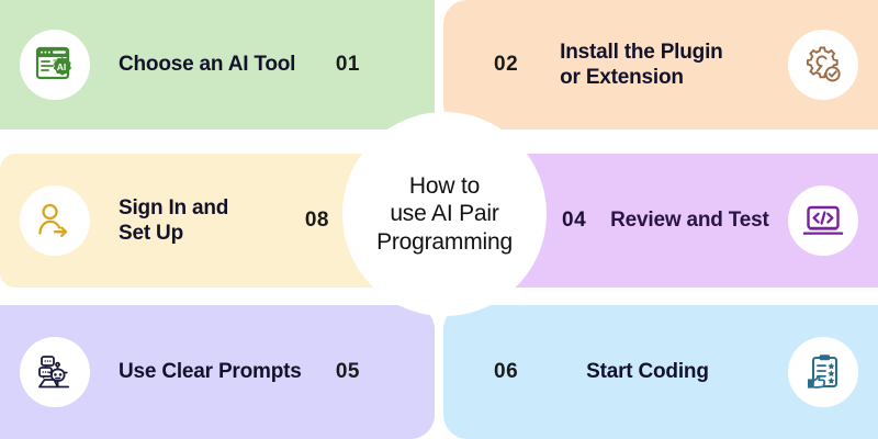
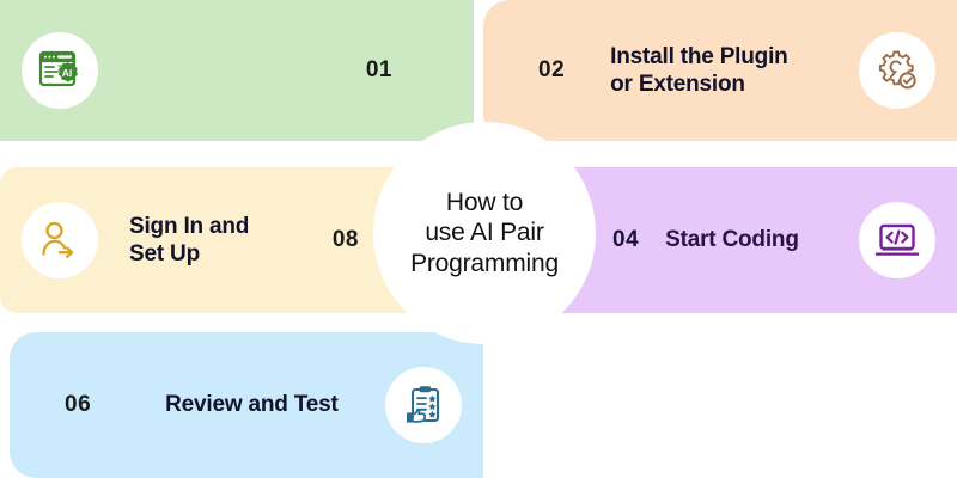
  AI
- Choose an AI Tool
  01
  02
  Install the Plugin
  or Extension
  Sign In and
  Set Up
  08
  04
- Review and Test
+ Start Coding
- Use Clear Prompts
- 05
  06
- Start Coding
+ Review and Test
  How to
  use AI Pair
  Programming
